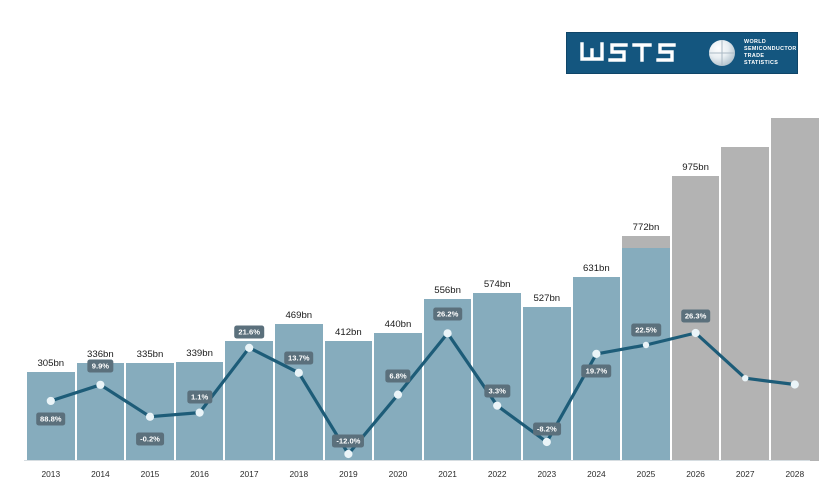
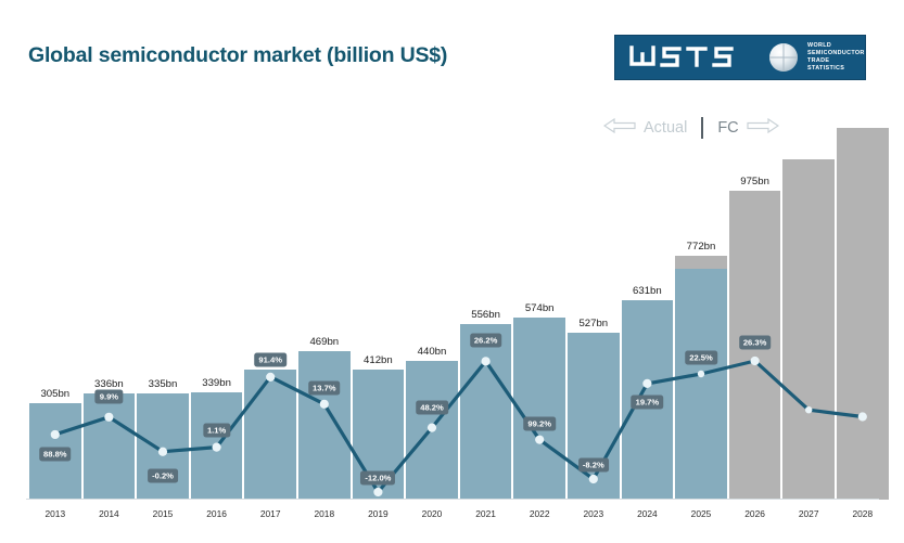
+ Global semiconductor market (billion US$)
+ Actual
+ FC
  305bn
  2013
  336bn
  2014
  335bn
  2015
  339bn
  2016
  2017
  469bn
  2018
  412bn
  2019
  440bn
  2020
  556bn
  2021
  574bn
  2022
  527bn
  2023
  631bn
  2024
  772bn
  2025
  975bn
  2026
  2027
  2028
  88.8%
  9.9%
  -0.2%
  1.1%
- 21.6%
+ 91.4%
  13.7%
  -12.0%
- 6.8%
+ 48.2%
  26.2%
- 3.3%
+ 99.2%
  -8.2%
  19.7%
  22.5%
  26.3%
